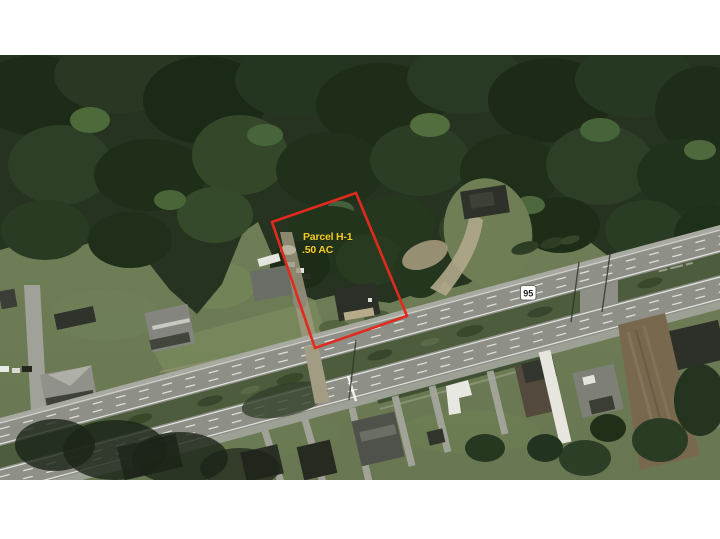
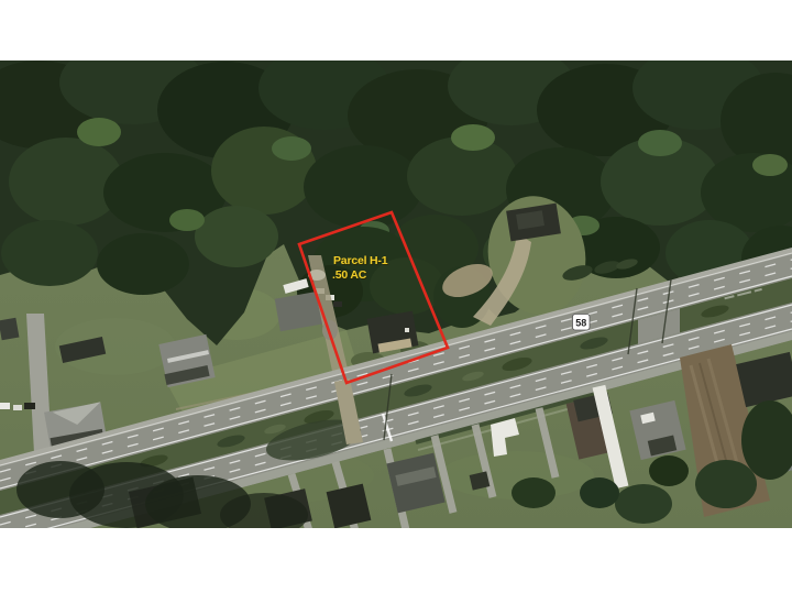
  Parcel H-1
  .50 AC
- 95
+ 58
